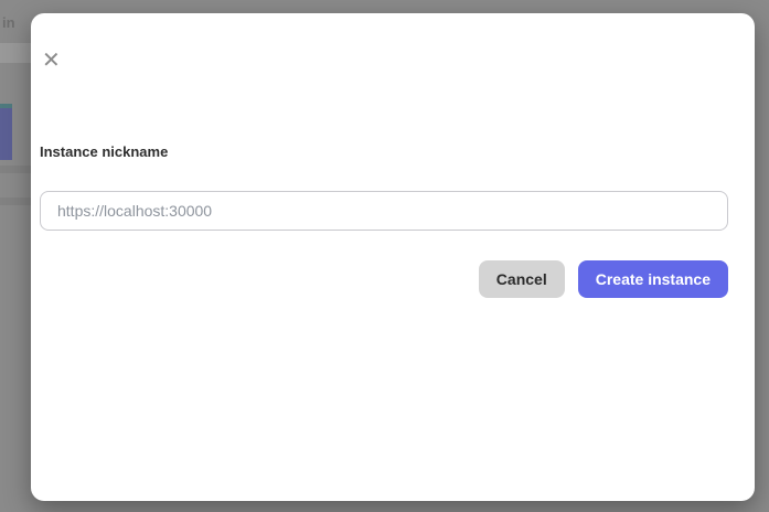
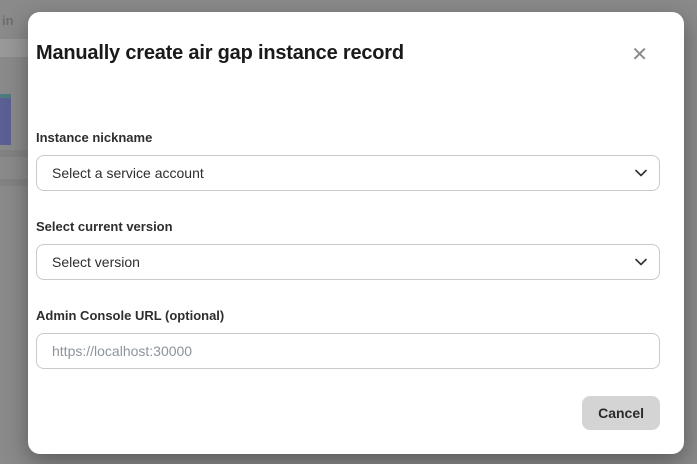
  in
+ Manually create air gap instance record
  ✕
  Instance nickname
+ Select a service account
+ Select current version
+ Select version
+ Admin Console URL (optional)
  https://localhost:30000
  Cancel
- Create instance
